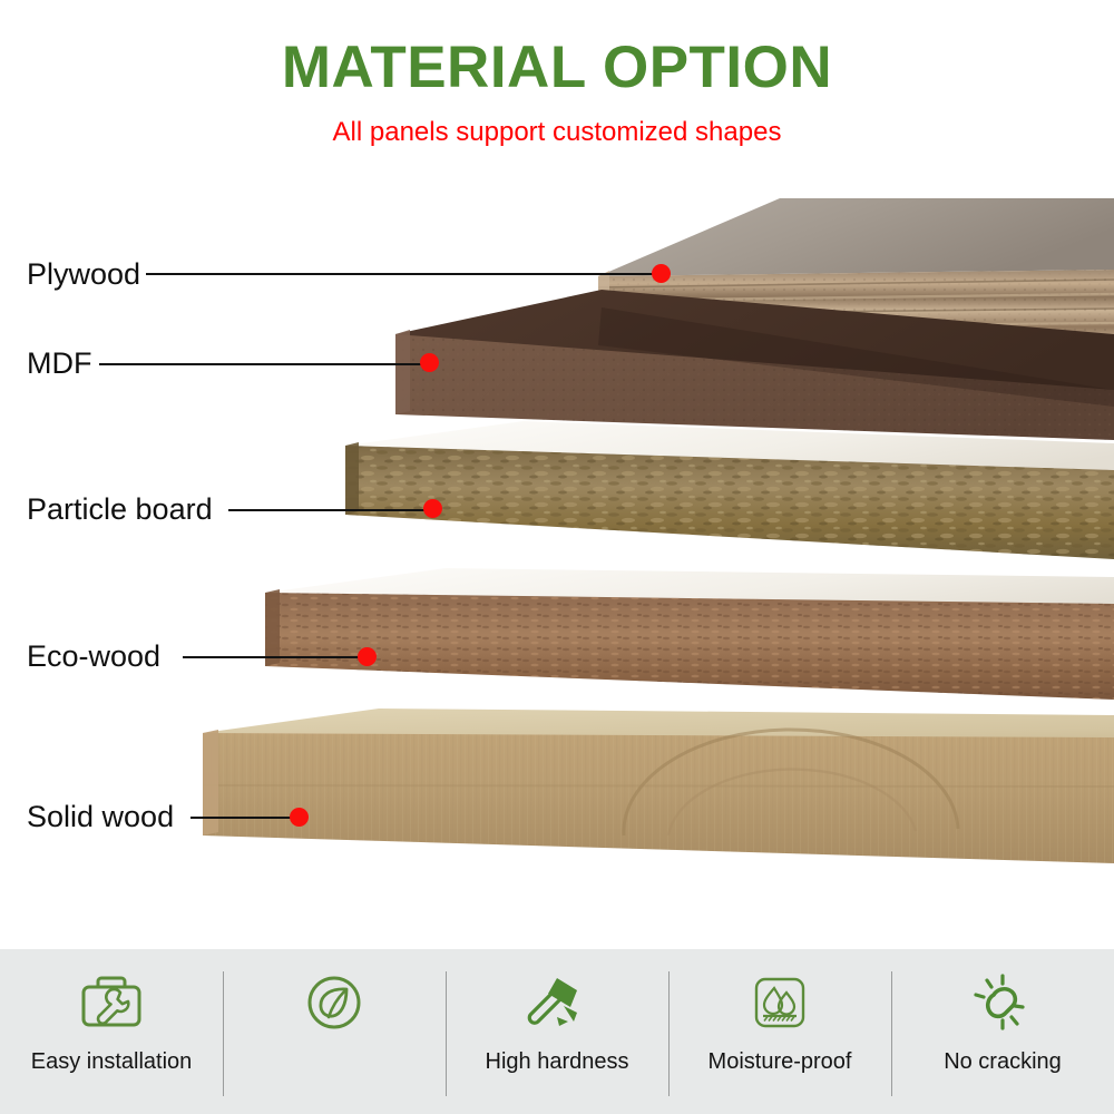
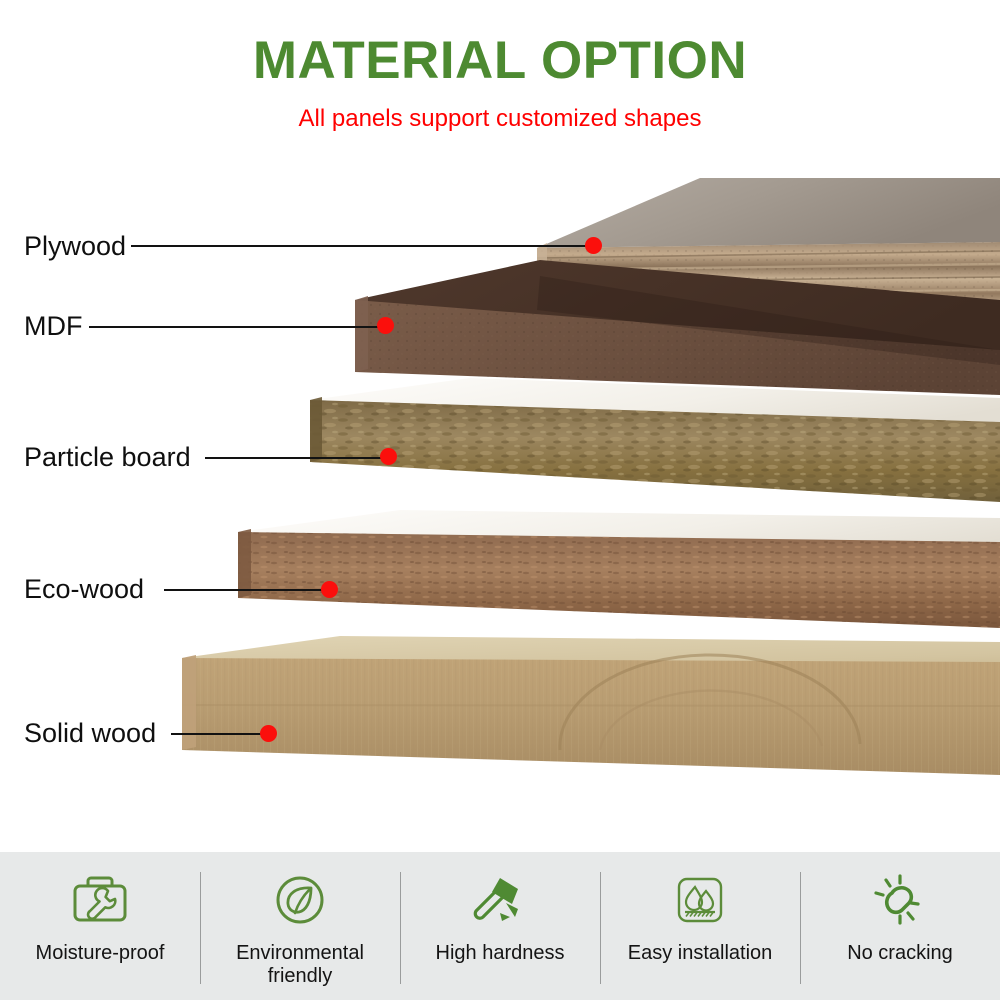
  MATERIAL OPTION
  All panels support customized shapes
  Plywood
  MDF
  Particle board
  Eco-wood
  Solid wood
- Easy installation
+ Moisture-proof
+ Environmental friendly
  High hardness
- Moisture-proof
+ Easy installation
  No cracking
